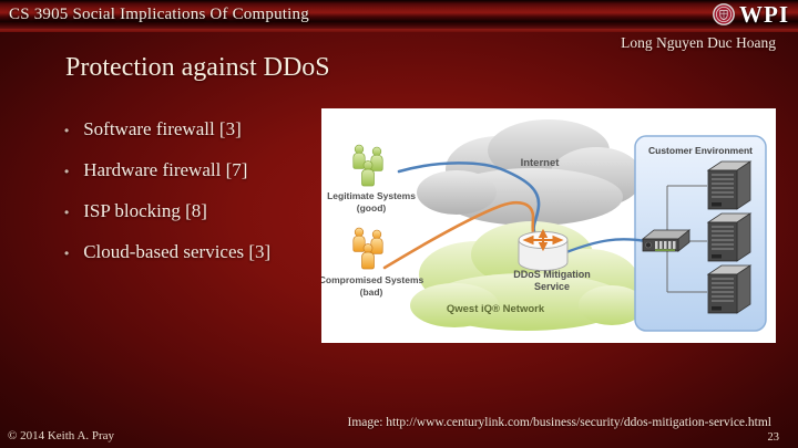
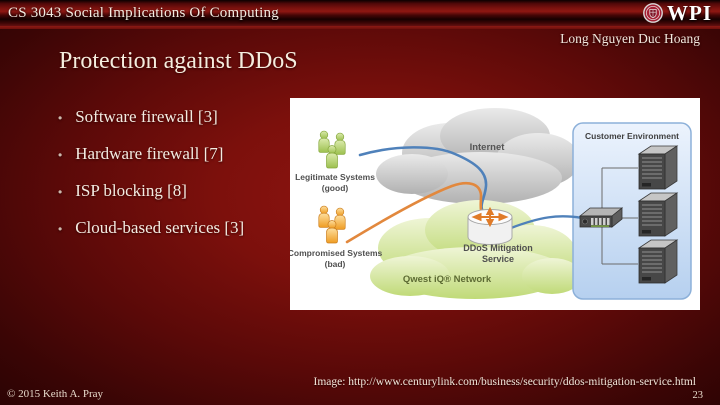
- CS 3905 Social Implications Of Computing
+ CS 3043 Social Implications Of Computing
  WPI
  Long Nguyen Duc Hoang
  Protection against DDoS
  •
  Software firewall [3]
  •
  Hardware firewall [7]
  •
  ISP blocking [8]
  •
  Cloud-based services [3]
  Internet
  Qwest iQ® Network
  Customer Environment
  DDoS Mitigation
  Service
  Legitimate Systems
  (good)
  Compromised Systems
  (bad)
  Image: http://www.centurylink.com/business/security/ddos-mitigation-service.html
- © 2014 Keith A. Pray
+ © 2015 Keith A. Pray
  23
